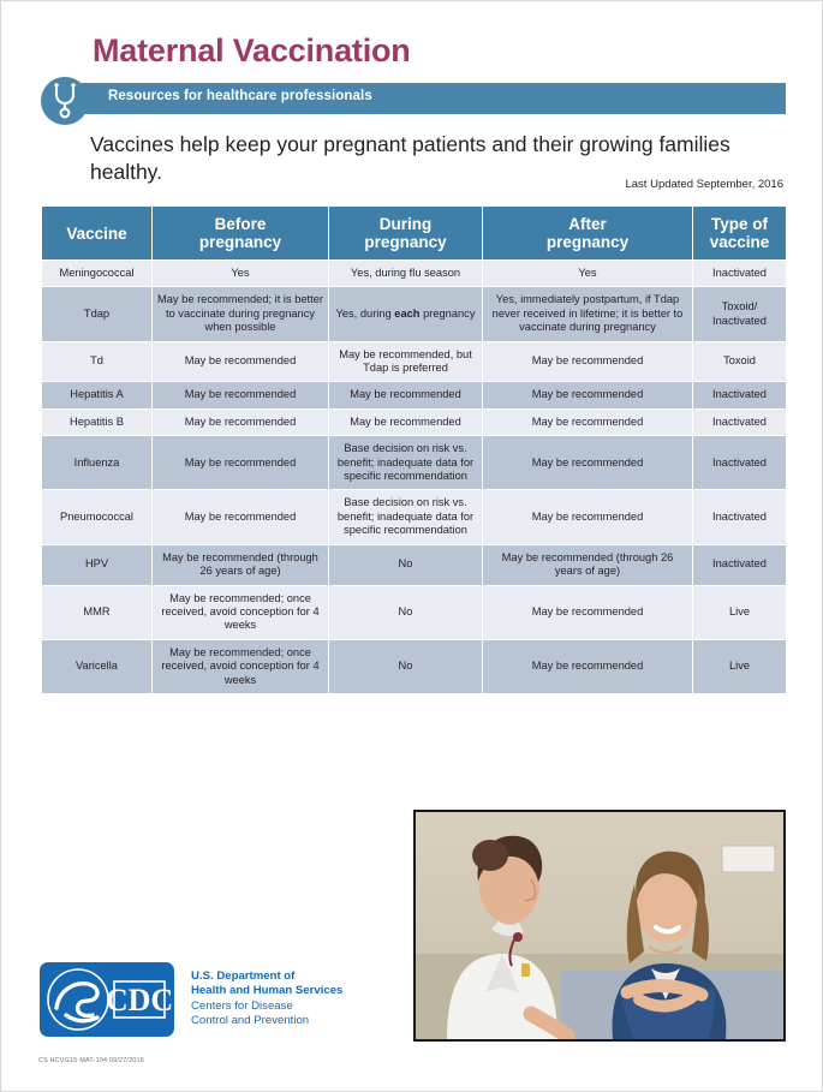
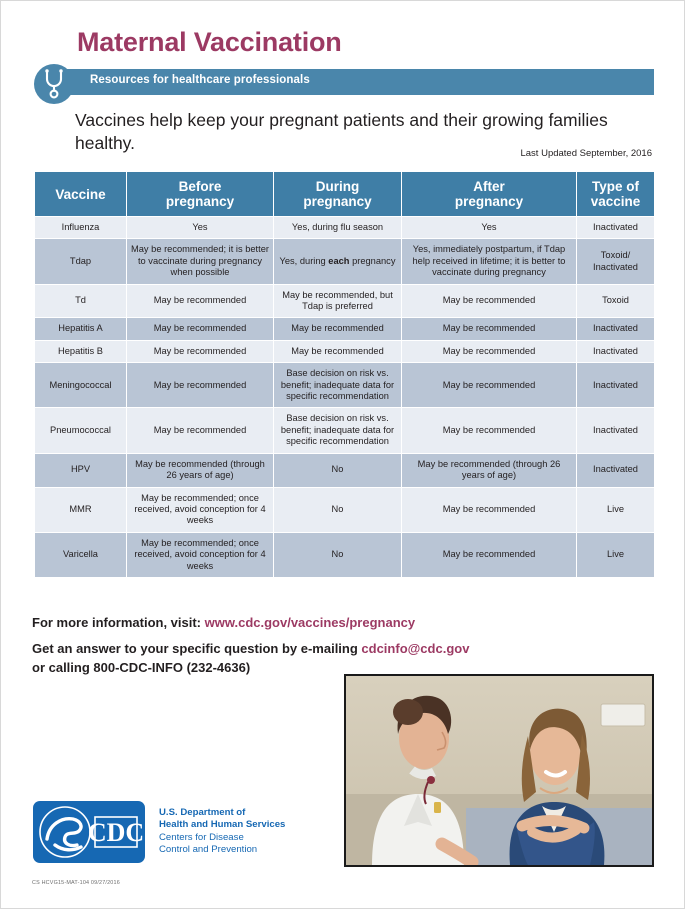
  Maternal Vaccination
  Resources for healthcare professionals
  Vaccines help keep your pregnant patients and their growing families healthy.
  Last Updated September, 2016
  Vaccine	Beforepregnancy	Duringpregnancy	Afterpregnancy	Type ofvaccine
- Meningococcal	Yes	Yes, during flu season	Yes	Inactivated
+ Influenza	Yes	Yes, during flu season	Yes	Inactivated
- Tdap	May be recommended; it is better to vaccinate during pregnancy when possible	Yes, during each pregnancy	Yes, immediately postpartum, if Tdap never received in lifetime; it is better to vaccinate during pregnancy	Toxoid/ Inactivated
+ Tdap	May be recommended; it is better to vaccinate during pregnancy when possible	Yes, during each pregnancy	Yes, immediately postpartum, if Tdap help received in lifetime; it is better to vaccinate during pregnancy	Toxoid/ Inactivated
  Td	May be recommended	May be recommended, but Tdap is preferred	May be recommended	Toxoid
  Hepatitis A	May be recommended	May be recommended	May be recommended	Inactivated
  Hepatitis B	May be recommended	May be recommended	May be recommended	Inactivated
- Influenza	May be recommended	Base decision on risk vs. benefit; inadequate data for specific recommendation	May be recommended	Inactivated
+ Meningococcal	May be recommended	Base decision on risk vs. benefit; inadequate data for specific recommendation	May be recommended	Inactivated
  Pneumococcal	May be recommended	Base decision on risk vs. benefit; inadequate data for specific recommendation	May be recommended	Inactivated
  HPV	May be recommended (through 26 years of age)	No	May be recommended (through 26 years of age)	Inactivated
  MMR	May be recommended; once received, avoid conception for 4 weeks	No	May be recommended	Live
  Varicella	May be recommended; once received, avoid conception for 4 weeks	No	May be recommended	Live
+ For more information, visit: www.cdc.gov/vaccines/pregnancy
+ Get an answer to your specific question by e-mailing cdcinfo@cdc.gov
+ or calling 800-CDC-INFO (232-4636)
  CDC
  U.S. Department of
  Health and Human Services
  Centers for Disease
  Control and Prevention
